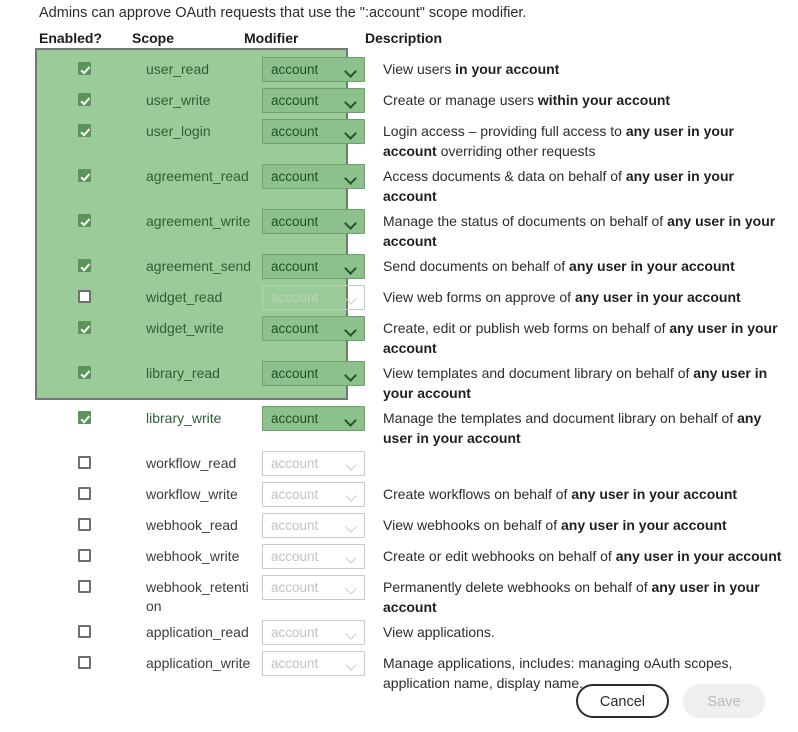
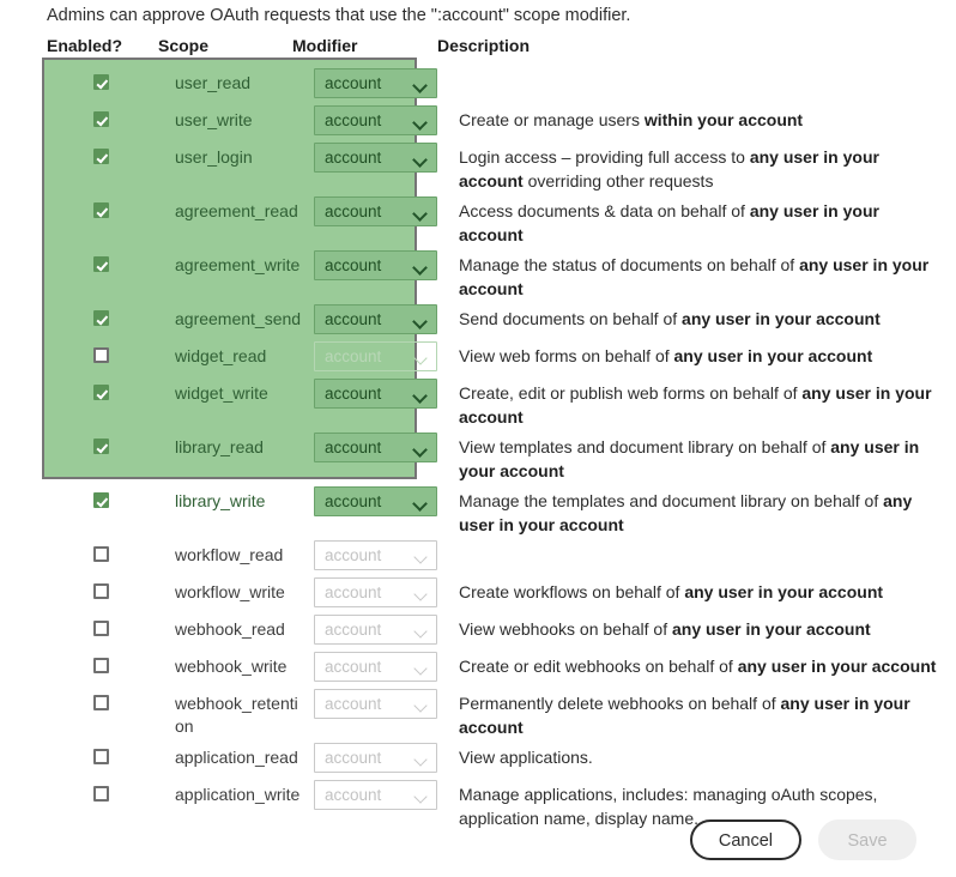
  Admins can approve OAuth requests that use the ":account" scope modifier.
  Enabled?
  Scope
  Modifier
  Description
  user_read
  account
- View users in your account
  user_write
  account
  Create or manage users within your account
  user_login
  account
  Login access – providing full access to any user in your account overriding other requests
  agreement_read
  account
  Access documents & data on behalf of any user in your account
  agreement_write
  account
  Manage the status of documents on behalf of any user in your account
  agreement_send
  account
  Send documents on behalf of any user in your account
  widget_read
  account
- View web forms on approve of any user in your account
+ View web forms on behalf of any user in your account
  widget_write
  account
  Create, edit or publish web forms on behalf of any user in your account
  library_read
  account
  View templates and document library on behalf of any user in your account
  library_write
  account
  Manage the templates and document library on behalf of any user in your account
  workflow_read
  account
  workflow_write
  account
  Create workflows on behalf of any user in your account
  webhook_read
  account
  View webhooks on behalf of any user in your account
  webhook_write
  account
  Create or edit webhooks on behalf of any user in your account
  webhook_retention
  account
  Permanently delete webhooks on behalf of any user in your account
  application_read
  account
  View applications.
  application_write
  account
  Manage applications, includes: managing oAuth scopes, application name, display name.
  Cancel
  Save
